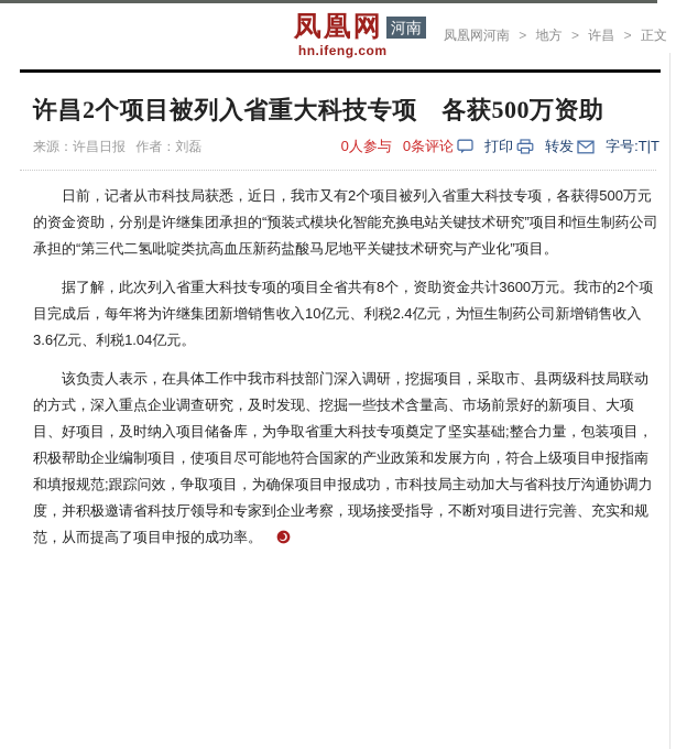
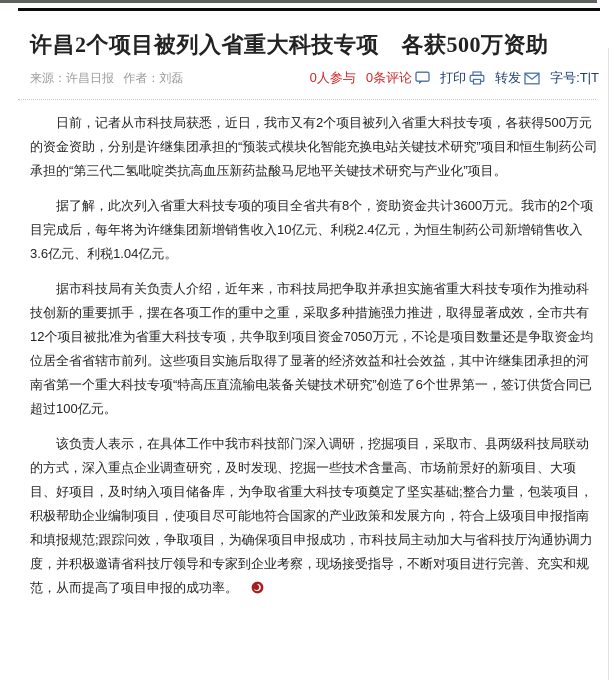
- 凤凰网
- 河南
- hn.ifeng.com
- 凤凰网河南 > 地方 > 许昌 > 正文
  许昌2个项目被列入省重大科技专项 各获500万资助
  来源：许昌日报 作者：刘磊
  0人参与
  0条评论
  打印
  转发
  字号:T|T
  日前，记者从市科技局获悉，近日，我市又有2个项目被列入省重大科技专项，各获得500万元的资金资助，分别是许继集团承担的“预装式模块化智能充换电站关键技术研究”项目和恒生制药公司承担的“第三代二氢吡啶类抗高血压新药盐酸马尼地平关键技术研究与产业化”项目。
  据了解，此次列入省重大科技专项的项目全省共有8个，资助资金共计3600万元。我市的2个项目完成后，每年将为许继集团新增销售收入10亿元、利税2.4亿元，为恒生制药公司新增销售收入3.6亿元、利税1.04亿元。
+ 据市科技局有关负责人介绍，近年来，市科技局把争取并承担实施省重大科技专项作为推动科技创新的重要抓手，摆在各项工作的重中之重，采取多种措施强力推进，取得显著成效，全市共有12个项目被批准为省重大科技专项，共争取到项目资金7050万元，不论是项目数量还是争取资金均位居全省省辖市前列。这些项目实施后取得了显著的经济效益和社会效益，其中许继集团承担的河南省第一个重大科技专项“特高压直流输电装备关键技术研究”创造了6个世界第一，签订供货合同已超过100亿元。
  该负责人表示，在具体工作中我市科技部门深入调研，挖掘项目，采取市、县两级科技局联动的方式，深入重点企业调查研究，及时发现、挖掘一些技术含量高、市场前景好的新项目、大项目、好项目，及时纳入项目储备库，为争取省重大科技专项奠定了坚实基础;整合力量，包装项目，积极帮助企业编制项目，使项目尽可能地符合国家的产业政策和发展方向，符合上级项目申报指南和填报规范;跟踪问效，争取项目，为确保项目申报成功，市科技局主动加大与省科技厅沟通协调力度，并积极邀请省科技厅领导和专家到企业考察，现场接受指导，不断对项目进行完善、充实和规范，从而提高了项目申报的成功率。
